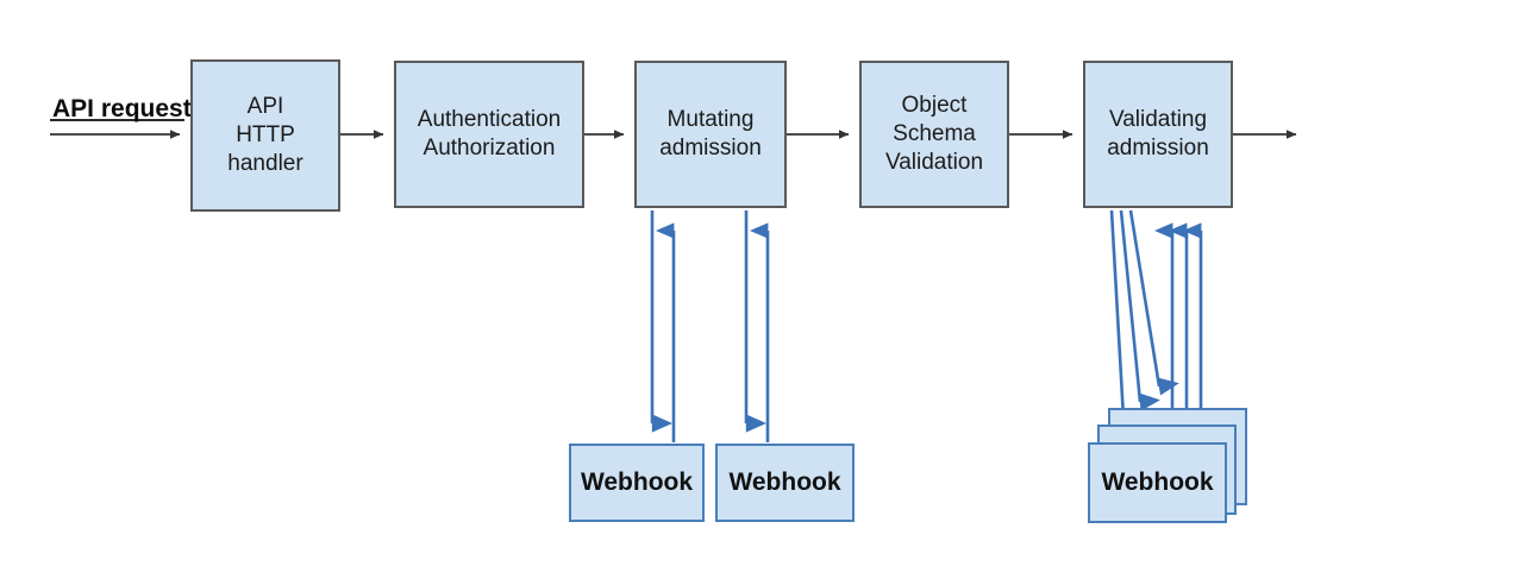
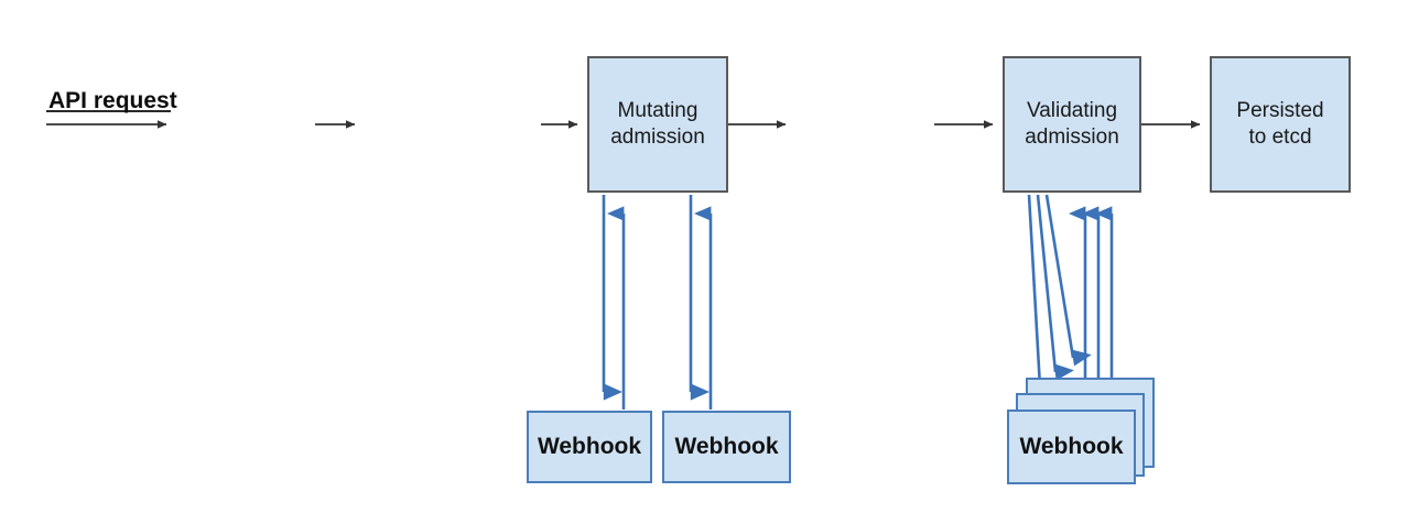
  API request
- API
- HTTP
- handler
- Authentication
- Authorization
  Mutating
  admission
- Object
- Schema
- Validation
  Validating
  admission
+ Persisted
+ to etcd
  Webhook
  Webhook
  Webhook
